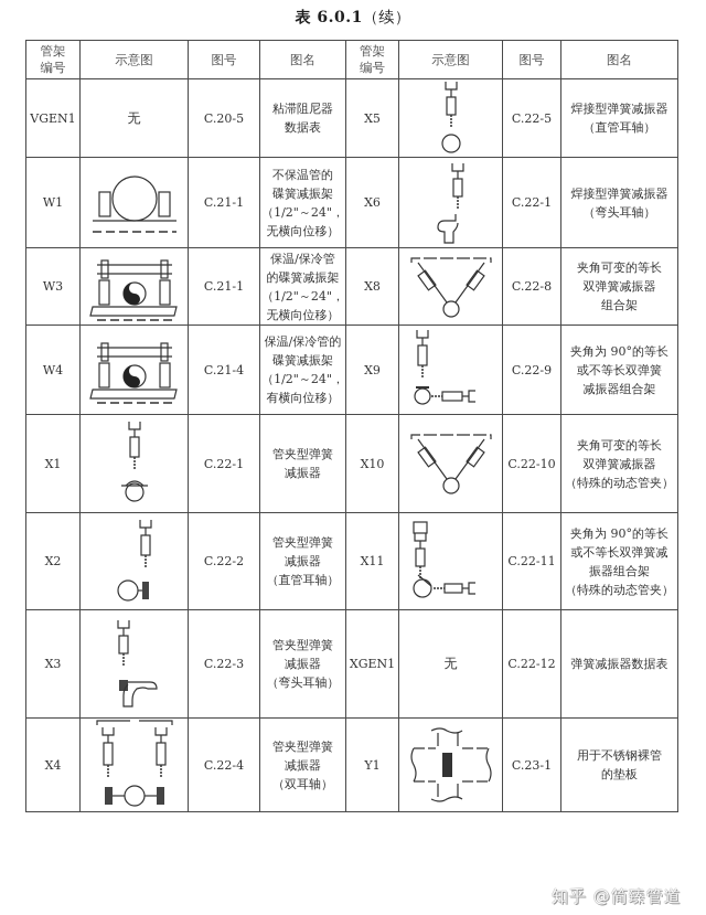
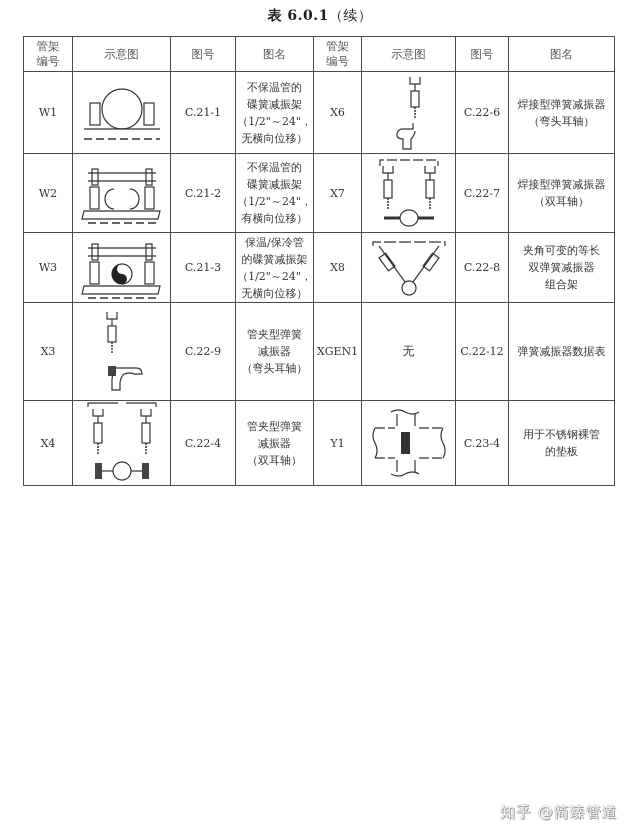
  表 6.0.1（续）
  管架编号	示意图	图号	图名	管架编号	示意图	图号	图名
- VGEN1	无	C.20-5	粘滞阻尼器数据表	X5		C.22-5	焊接型弹簧减振器（直管耳轴）
- W1		C.21-1	不保温管的碟簧减振架（1/2"～24"，无横向位移）	X6		C.22-1	焊接型弹簧减振器（弯头耳轴）
+ W1		C.21-1	不保温管的碟簧减振架（1/2"～24"，无横向位移）	X6		C.22-6	焊接型弹簧减振器（弯头耳轴）
+ W2		C.21-2	不保温管的碟簧减振架（1/2"～24"，有横向位移）	X7		C.22-7	焊接型弹簧减振器（双耳轴）
- W3		C.21-1	保温/保冷管的碟簧减振架（1/2"～24"，无横向位移）	X8		C.22-8	夹角可变的等长双弹簧减振器组合架
+ W3		C.21-3	保温/保冷管的碟簧减振架（1/2"～24"，无横向位移）	X8		C.22-8	夹角可变的等长双弹簧减振器组合架
- W4		C.21-4	保温/保冷管的碟簧减振架（1/2"～24"，有横向位移）	X9		C.22-9	夹角为 90°的等长或不等长双弹簧减振器组合架
- X1		C.22-1	管夹型弹簧减振器	X10		C.22-10	夹角可变的等长双弹簧减振器（特殊的动态管夹）
- X2		C.22-2	管夹型弹簧减振器（直管耳轴）	X11		C.22-11	夹角为 90°的等长或不等长双弹簧减振器组合架（特殊的动态管夹）
- X3		C.22-3	管夹型弹簧减振器（弯头耳轴）	XGEN1	无	C.22-12	弹簧减振器数据表
+ X3		C.22-9	管夹型弹簧减振器（弯头耳轴）	XGEN1	无	C.22-12	弹簧减振器数据表
- X4		C.22-4	管夹型弹簧减振器（双耳轴）	Y1		C.23-1	用于不锈钢裸管的垫板
+ X4		C.22-4	管夹型弹簧减振器（双耳轴）	Y1		C.23-4	用于不锈钢裸管的垫板
  知乎 @简臻管道
